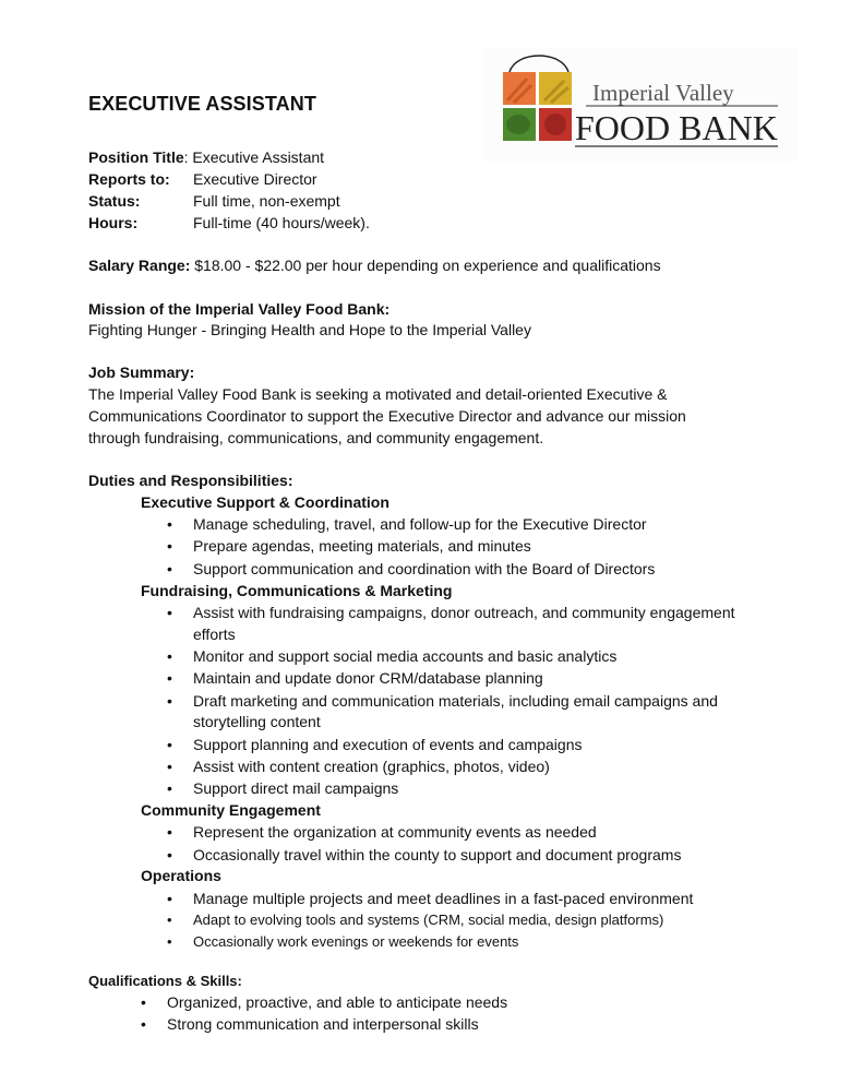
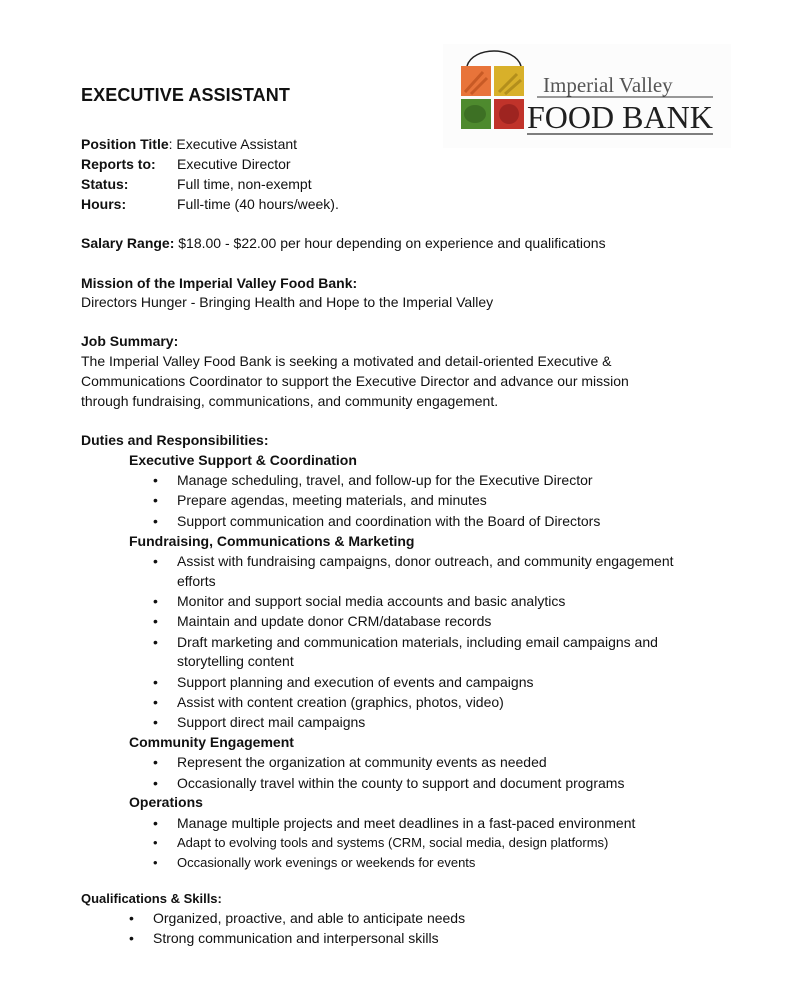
  EXECUTIVE ASSISTANT
  Imperial Valley
  FOOD BANK
  Position Title: Executive Assistant
  Reports to: Executive Director
  Status: Full time, non-exempt
  Hours: Full-time (40 hours/week).
  Salary Range: $18.00 - $22.00 per hour depending on experience and qualifications
  Mission of the Imperial Valley Food Bank:
- Fighting Hunger - Bringing Health and Hope to the Imperial Valley
+ Directors Hunger - Bringing Health and Hope to the Imperial Valley
  Job Summary:
  The Imperial Valley Food Bank is seeking a motivated and detail-oriented Executive &
  Communications Coordinator to support the Executive Director and advance our mission
  through fundraising, communications, and community engagement.
  Duties and Responsibilities:
  Executive Support & Coordination
  •
  Manage scheduling, travel, and follow-up for the Executive Director
  •
  Prepare agendas, meeting materials, and minutes
  •
  Support communication and coordination with the Board of Directors
  Fundraising, Communications & Marketing
  •
  Assist with fundraising campaigns, donor outreach, and community engagement
  efforts
  •
  Monitor and support social media accounts and basic analytics
  •
- Maintain and update donor CRM/database planning
+ Maintain and update donor CRM/database records
  •
  Draft marketing and communication materials, including email campaigns and
  storytelling content
  •
  Support planning and execution of events and campaigns
  •
  Assist with content creation (graphics, photos, video)
  •
  Support direct mail campaigns
  Community Engagement
  •
  Represent the organization at community events as needed
  •
  Occasionally travel within the county to support and document programs
  Operations
  •
  Manage multiple projects and meet deadlines in a fast-paced environment
  •
  Adapt to evolving tools and systems (CRM, social media, design platforms)
  •
  Occasionally work evenings or weekends for events
  Qualifications & Skills:
  •
  Organized, proactive, and able to anticipate needs
  •
  Strong communication and interpersonal skills
